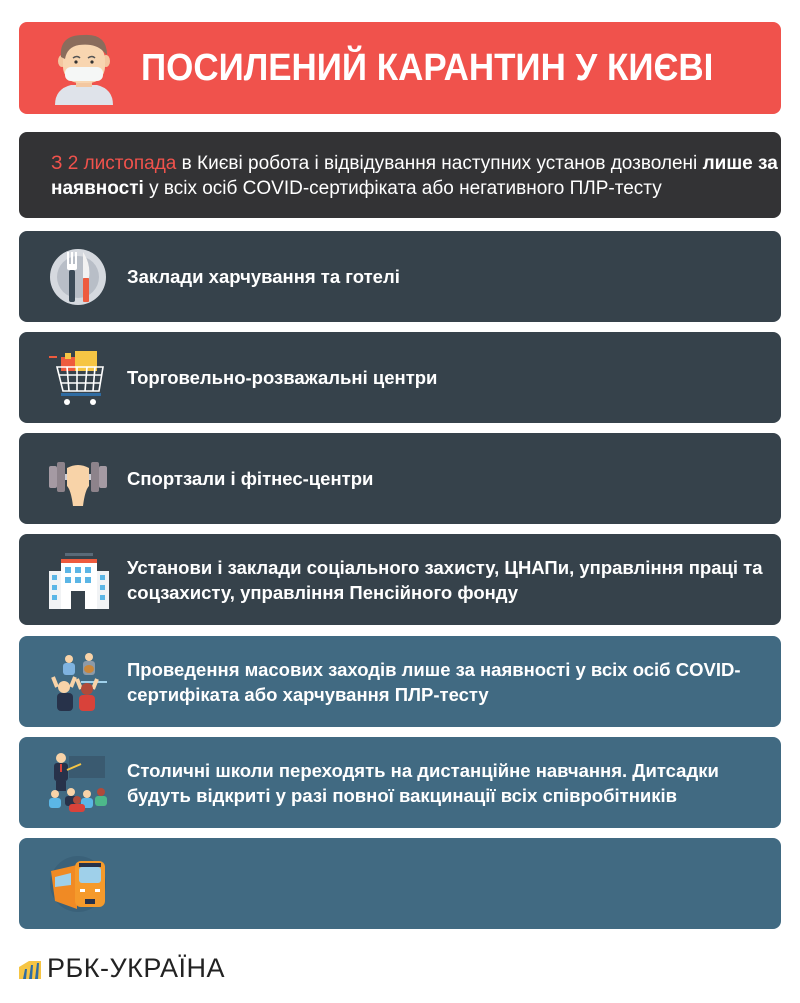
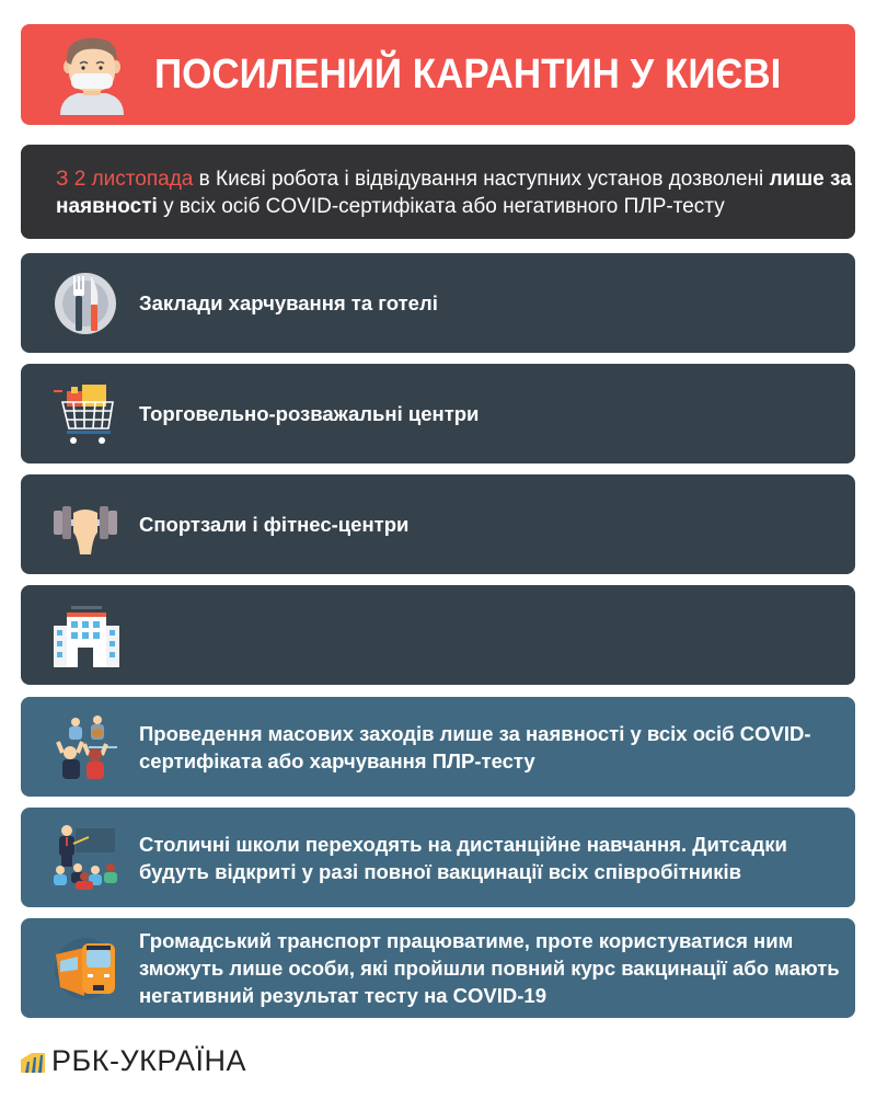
  ПОСИЛЕНИЙ КАРАНТИН У КИЄВІ
  З 2 листопада в Києві робота і відвідування наступних установ дозволені лише за наявності у всіх осіб COVID-сертифіката або негативного ПЛР-тесту
  Заклади харчування та готелі
  Торговельно-розважальні центри
  Спортзали і фітнес-центри
- Установи і заклади соціального захисту, ЦНАПи, управління праці та соцзахисту, управління Пенсійного фонду
  Проведення масових заходів лише за наявності у всіх осіб COVID-сертифіката або харчування ПЛР-тесту
  Столичні школи переходять на дистанційне навчання. Дитсадки будуть відкриті у разі повної вакцинації всіх співробітників
+ Громадський транспорт працюватиме, проте користуватися ним зможуть лише особи, які пройшли повний курс вакцинації або мають негативний результат тесту на COVID-19
  РБК-УКРАЇНА
